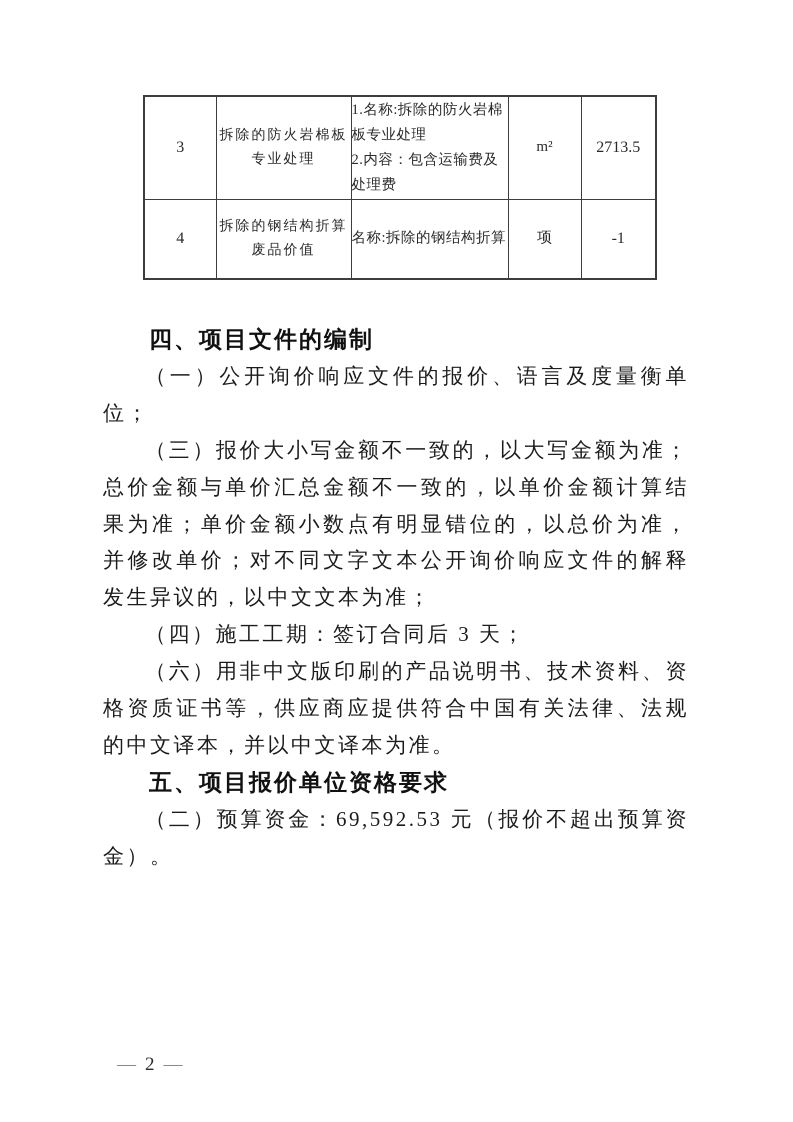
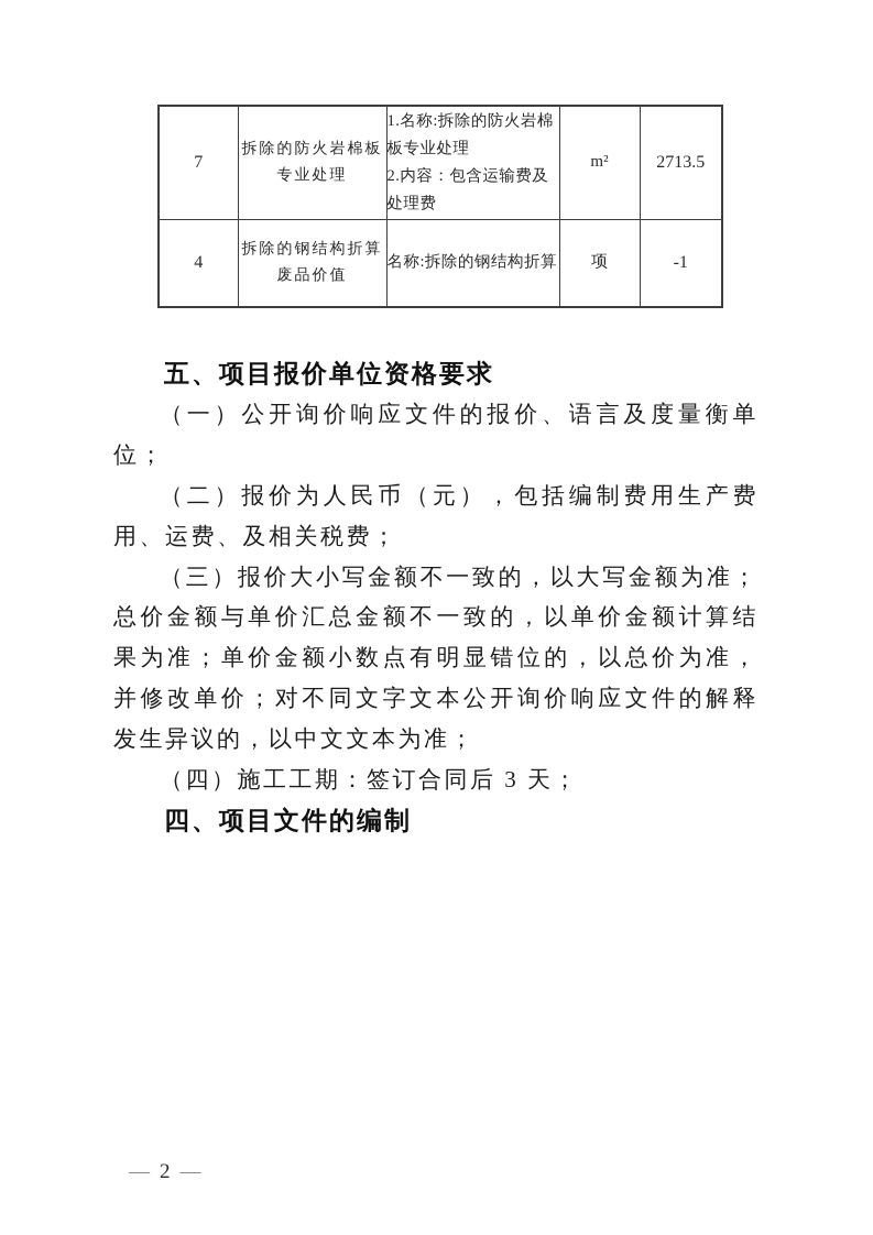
- 3	拆除的防火岩棉板专业处理	1.名称:拆除的防火岩棉板专业处理2.内容：包含运输费及处理费	m²	2713.5
+ 7	拆除的防火岩棉板专业处理	1.名称:拆除的防火岩棉板专业处理2.内容：包含运输费及处理费	m²	2713.5
  4	拆除的钢结构折算废品价值	名称:拆除的钢结构折算	项	-1
- 四、项目文件的编制
+ 五、项目报价单位资格要求
  （一）公开询价响应文件的报价、语言及度量衡单位；
+ （二）报价为人民币（元），包括编制费用生产费用、运费、及相关税费；
  （三）报价大小写金额不一致的，以大写金额为准；总价金额与单价汇总金额不一致的，以单价金额计算结果为准；单价金额小数点有明显错位的，以总价为准，并修改单价；对不同文字文本公开询价响应文件的解释发生异议的，以中文文本为准；
  （四）施工工期：签订合同后 3 天；
- （六）用非中文版印刷的产品说明书、技术资料、资格资质证书等，供应商应提供符合中国有关法律、法规的中文译本，并以中文译本为准。
- 五、项目报价单位资格要求
+ 四、项目文件的编制
- （二）预算资金：69,592.53 元（报价不超出预算资金）。
  — 2 —
